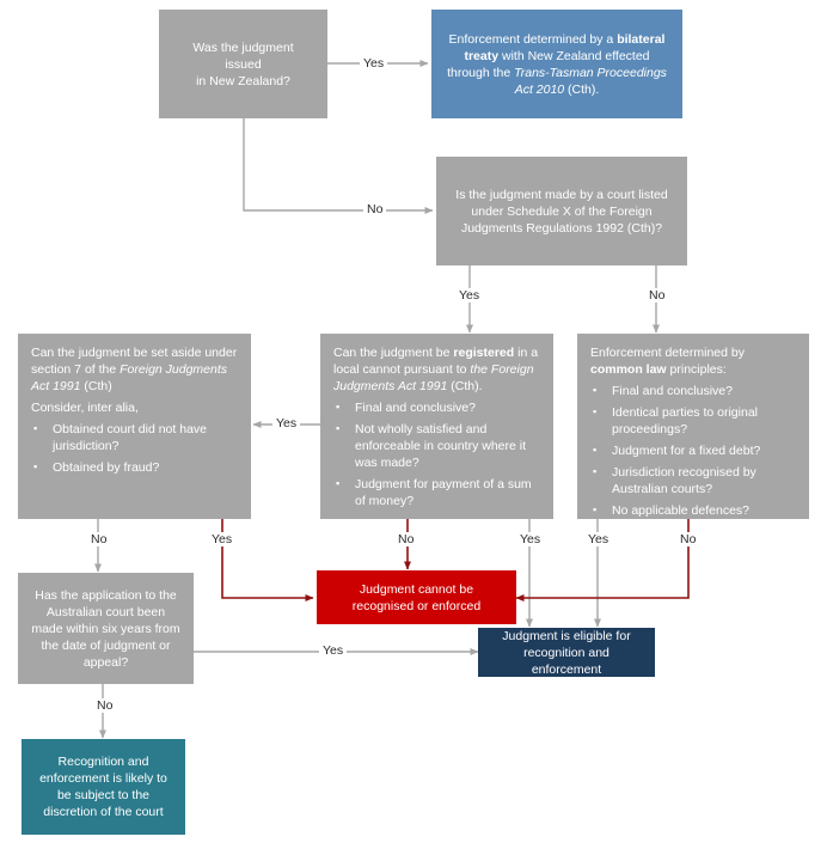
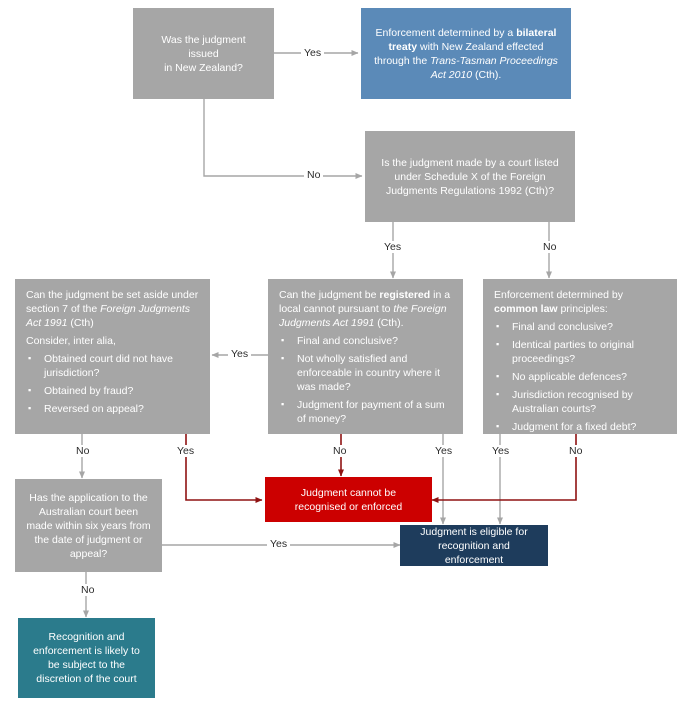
  Was the judgment
  issued
  in New Zealand?
  Enforcement determined by a bilateral treaty with New Zealand effected through the Trans-Tasman Proceedings Act 2010 (Cth).
  Is the judgment made by a court listed under Schedule X of the Foreign Judgments Regulations 1992 (Cth)?
  Can the judgment be set aside under section 7 of the Foreign Judgments Act 1991 (Cth)
  Consider, inter alia,
  Obtained court did not have jurisdiction?
  Obtained by fraud?
+ Reversed on appeal?
  Can the judgment be registered in a local cannot pursuant to the Foreign Judgments Act 1991 (Cth).
  Final and conclusive?
  Not wholly satisfied and enforceable in country where it was made?
  Judgment for payment of a sum of money?
  Enforcement determined by common law principles:
  Final and conclusive?
  Identical parties to original proceedings?
- Judgment for a fixed debt?
+ No applicable defences?
  Jurisdiction recognised by Australian courts?
- No applicable defences?
+ Judgment for a fixed debt?
  Has the application to the Australian court been made within six years from the date of judgment or appeal?
  Judgment cannot be
  recognised or enforced
  Judgment is eligible for
  recognition and enforcement
  Recognition and
  enforcement is likely to
  be subject to the
  discretion of the court
  Yes
  No
  Yes
  No
  Yes
  No
  Yes
  No
  Yes
  Yes
  No
  Yes
  No
